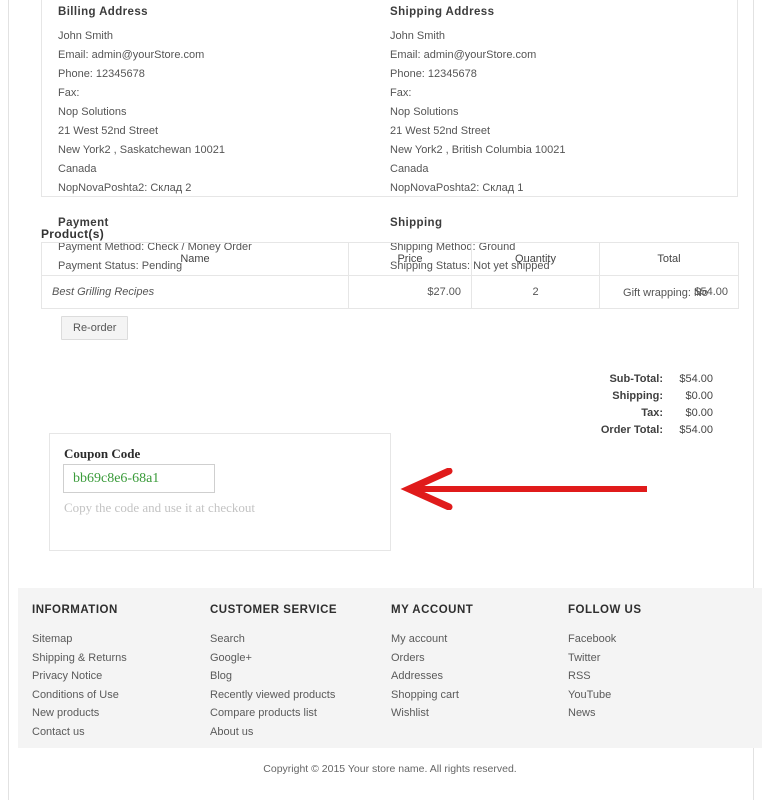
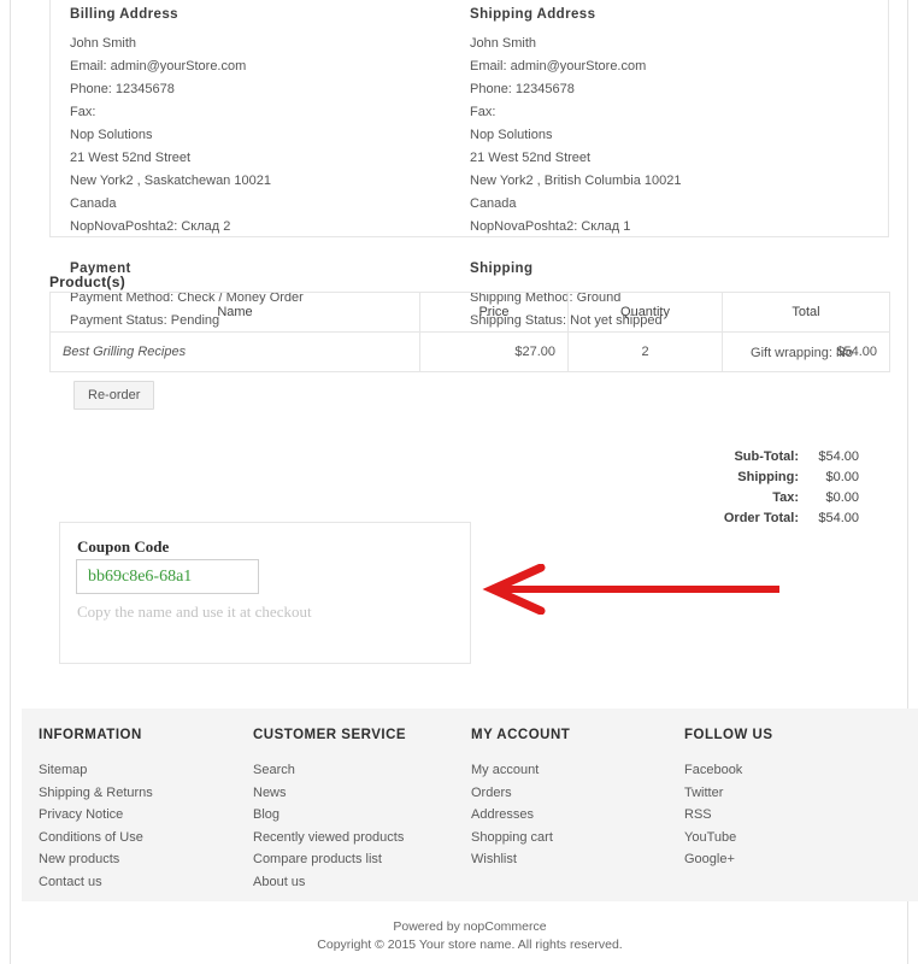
  Billing Address
  John Smith
  Email: admin@yourStore.com
  Phone: 12345678
  Fax:
  Nop Solutions
  21 West 52nd Street
  New York2 , Saskatchewan 10021
  Canada
  NopNovaPoshta2: Склад 2
  Payment
  Payment Method: Check / Money Order
  Payment Status: Pending
  Shipping Address
  John Smith
  Email: admin@yourStore.com
  Phone: 12345678
  Fax:
  Nop Solutions
  21 West 52nd Street
  New York2 , British Columbia 10021
  Canada
  NopNovaPoshta2: Склад 1
  Shipping
  Shipping Method: Ground
  Shipping Status: Not yet shipped
  Product(s)
  Name	Price	Quantity	Total
  Best Grilling Recipes	$27.00	2	$54.00
  Gift wrapping: No
  Re-order
  Sub-Total:
  $54.00
  Shipping:
  $0.00
  Tax:
  $0.00
  Order Total:
  $54.00
  Coupon Code
  bb69c8e6-68a1
- Copy the code and use it at checkout
+ Copy the name and use it at checkout
  INFORMATION
  Sitemap
  Shipping & Returns
  Privacy Notice
  Conditions of Use
  New products
  Contact us
  CUSTOMER SERVICE
  Search
- Google+
+ News
  Blog
  Recently viewed products
  Compare products list
  About us
  MY ACCOUNT
  My account
  Orders
  Addresses
  Shopping cart
  Wishlist
  FOLLOW US
  Facebook
  Twitter
  RSS
  YouTube
- News
+ Google+
+ Powered by nopCommerce
  Copyright © 2015 Your store name. All rights reserved.
